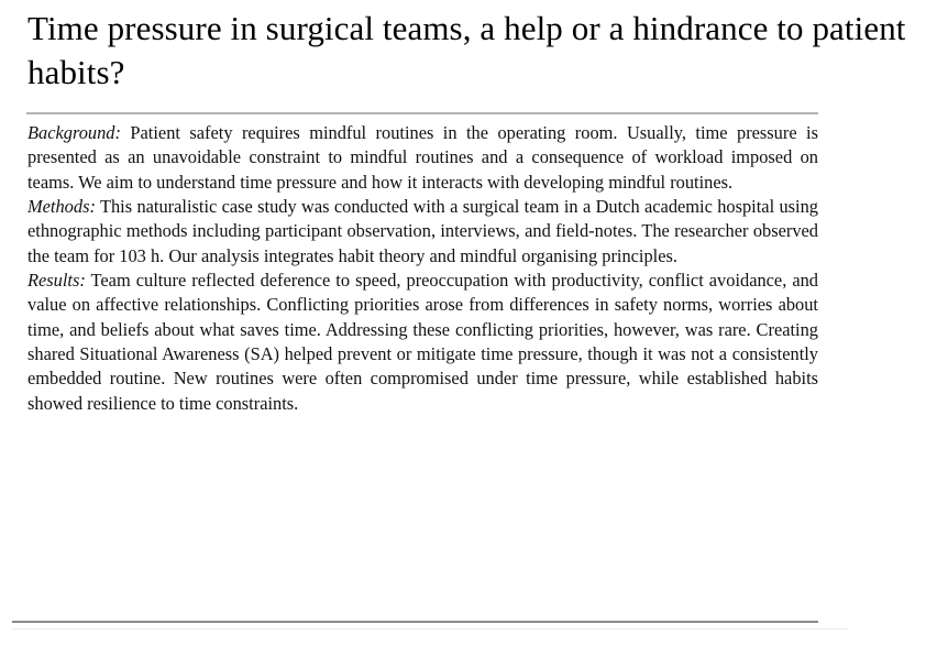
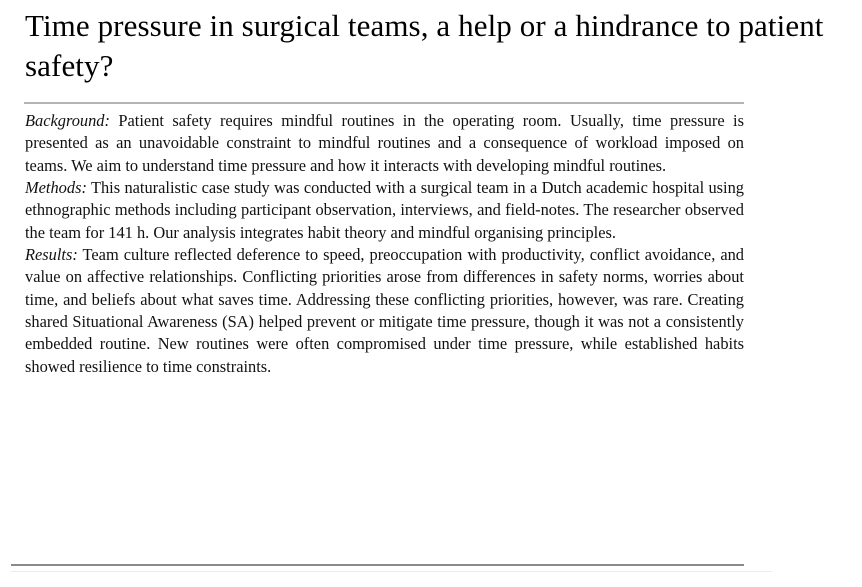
- Time pressure in surgical teams, a help or a hindrance to patient habits?
+ Time pressure in surgical teams, a help or a hindrance to patient safety?
  Background: Patient safety requires mindful routines in the operating room. Usually, time pressure is presented as an unavoidable constraint to mindful routines and a consequence of workload imposed on teams. We aim to understand time pressure and how it interacts with developing mindful routines.
- Methods: This naturalistic case study was conducted with a surgical team in a Dutch academic hospital using ethnographic methods including participant observation, interviews, and field-notes. The researcher observed the team for 103 h. Our analysis integrates habit theory and mindful organising principles.
+ Methods: This naturalistic case study was conducted with a surgical team in a Dutch academic hospital using ethnographic methods including participant observation, interviews, and field-notes. The researcher observed the team for 141 h. Our analysis integrates habit theory and mindful organising principles.
  Results: Team culture reflected deference to speed, preoccupation with productivity, conflict avoidance, and value on affective relationships. Conflicting priorities arose from differences in safety norms, worries about time, and beliefs about what saves time. Addressing these conflicting priorities, however, was rare. Creating shared Situational Awareness (SA) helped prevent or mitigate time pressure, though it was not a consistently embedded routine. New routines were often compromised under time pressure, while established habits showed resilience to time constraints.
